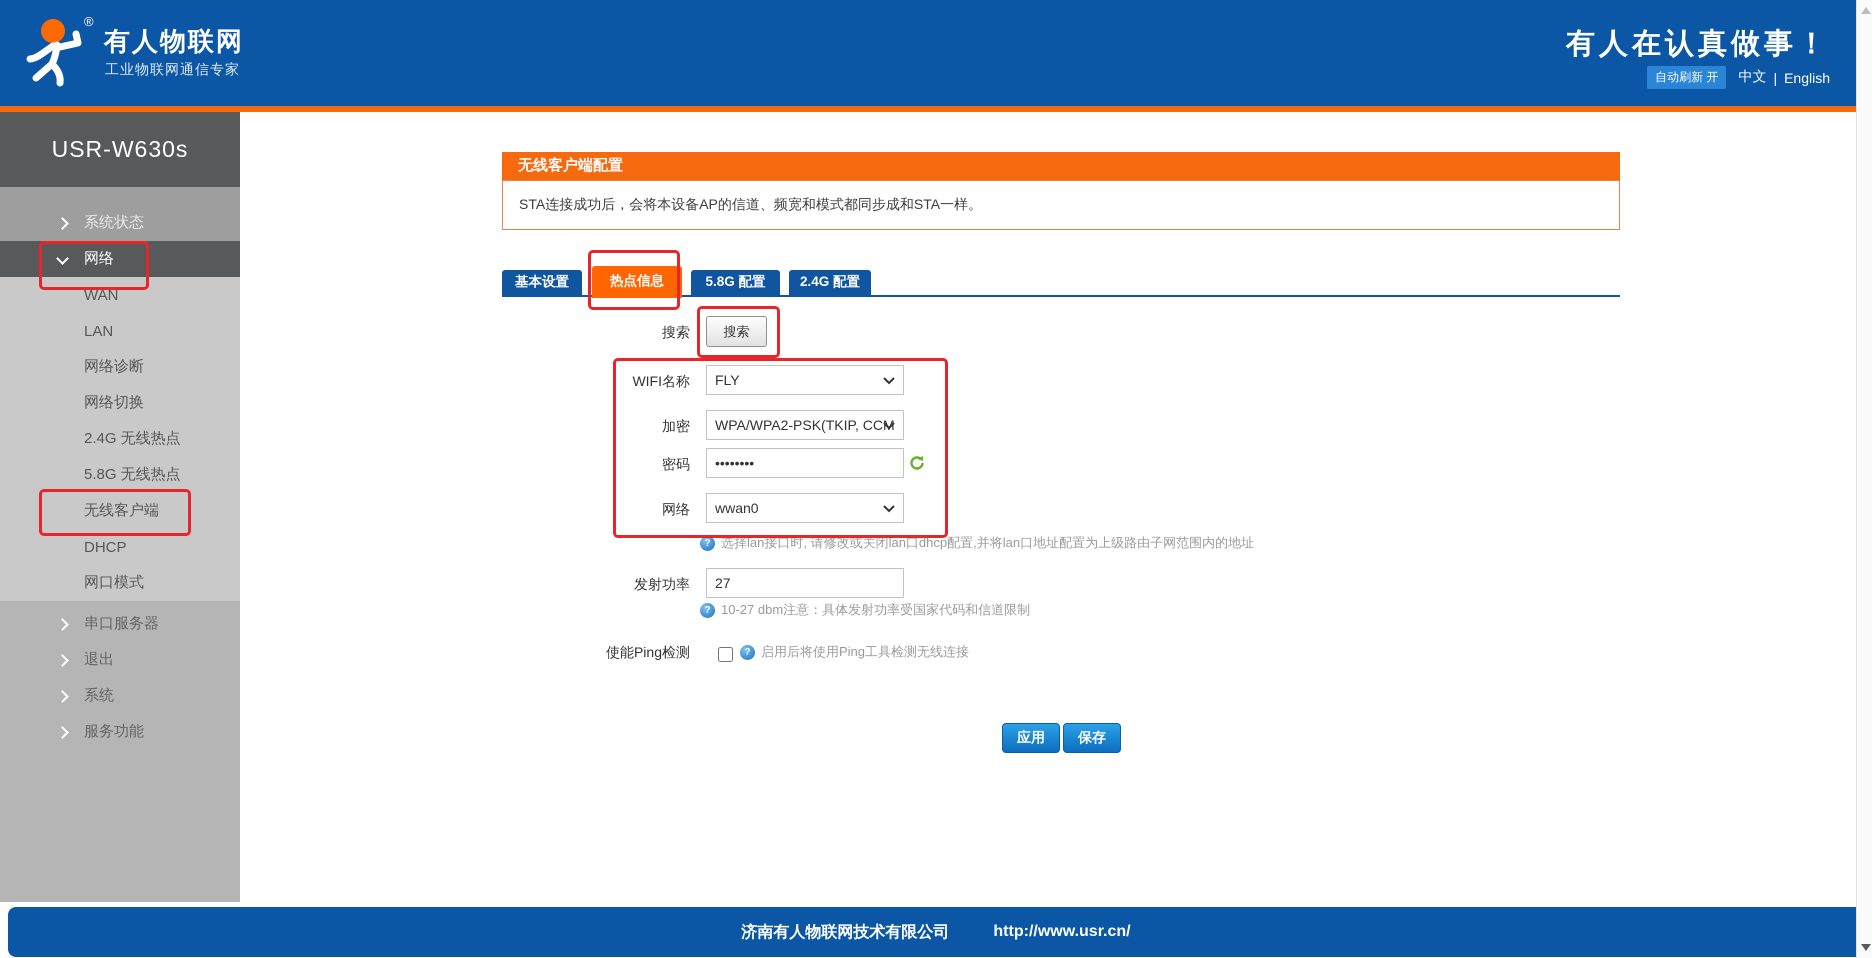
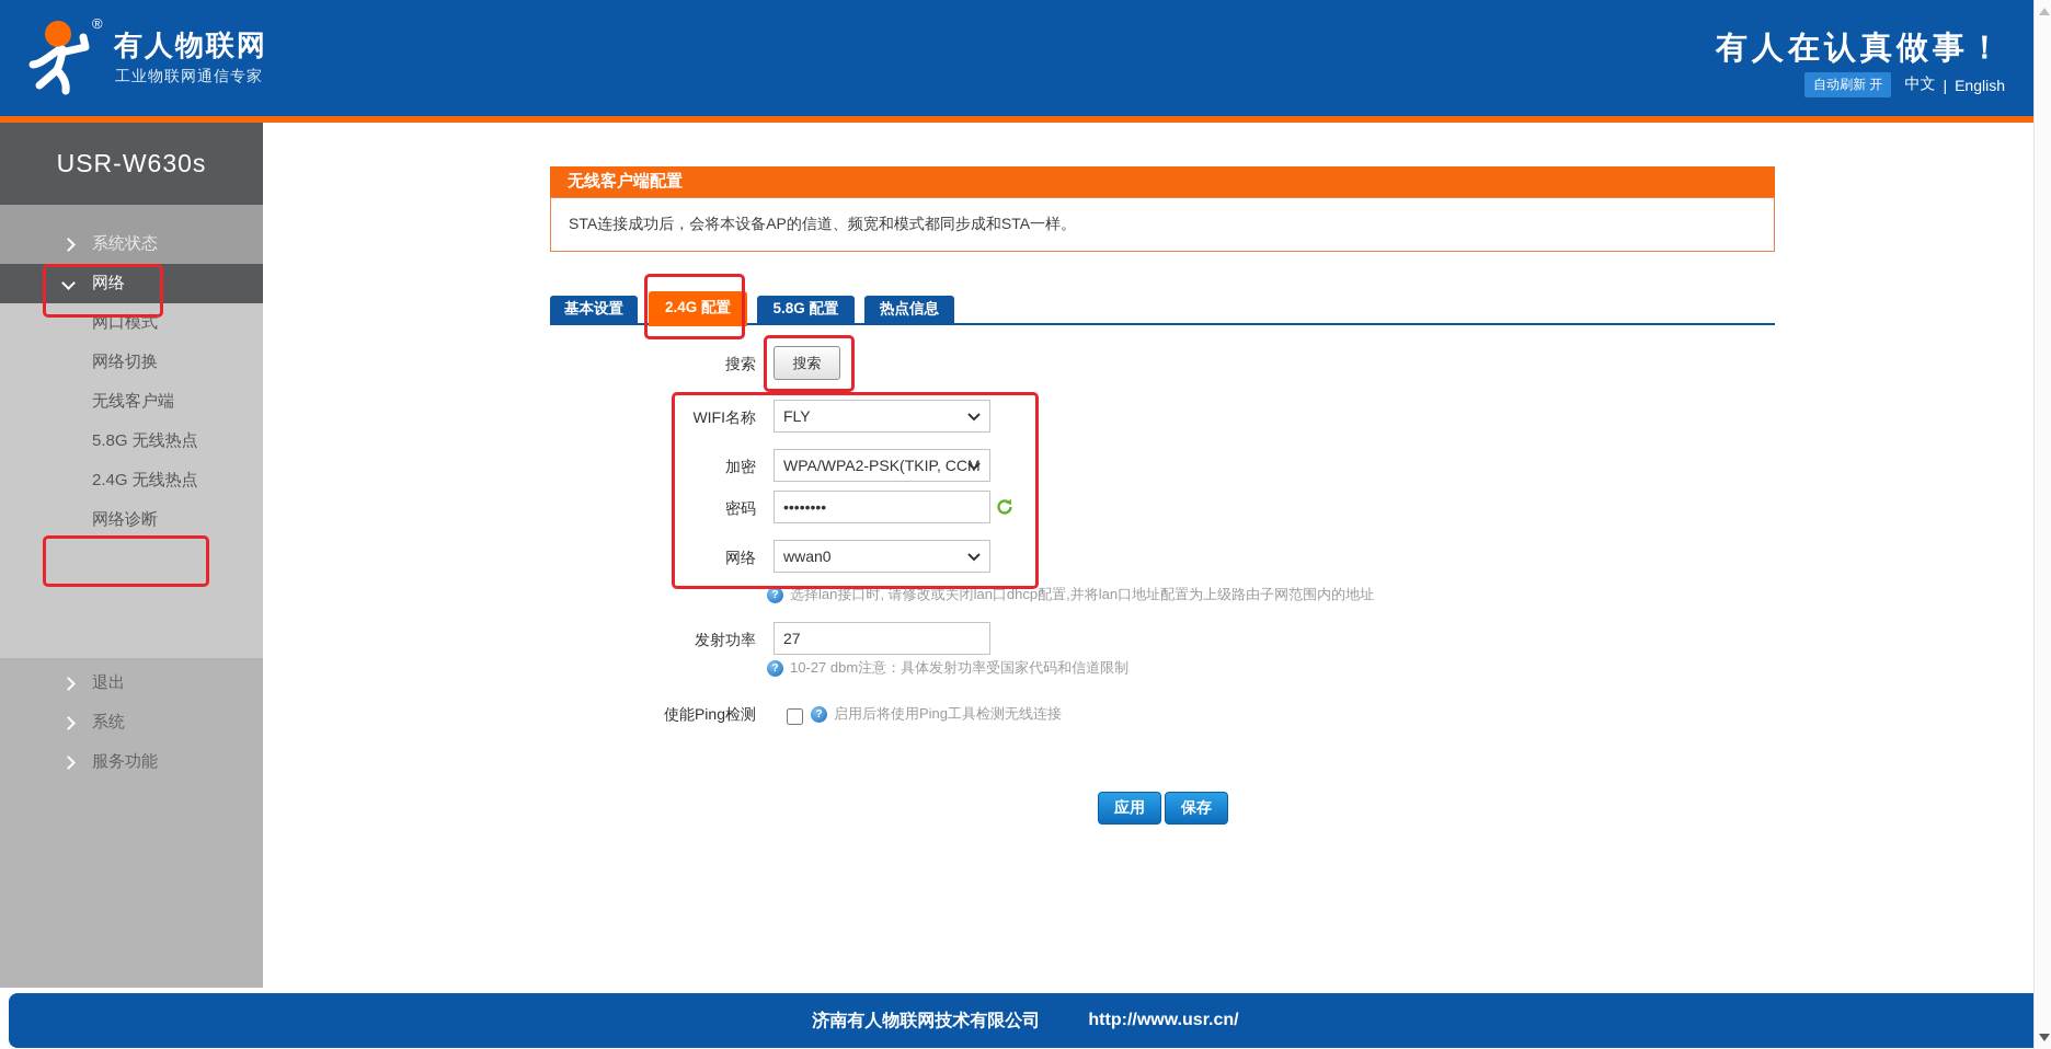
  ®
  有人物联网
  工业物联网通信专家
  有人在认真做事！
  自动刷新 开
  中文
  |
  English
  USR-W630s
  系统状态
  网络
- WAN
- LAN
- 网络诊断
+ 网口模式
  网络切换
- 2.4G 无线热点
+ 无线客户端
  5.8G 无线热点
- 无线客户端
+ 2.4G 无线热点
- DHCP
- 网口模式
+ 网络诊断
- 串口服务器
  退出
  系统
  服务功能
  无线客户端配置
  STA连接成功后，会将本设备AP的信道、频宽和模式都同步成和STA一样。
  基本设置
- 热点信息
+ 2.4G 配置
  5.8G 配置
- 2.4G 配置
+ 热点信息
  搜索
  搜索
  WIFI名称
  FLY
  加密
  WPA/WPA2-PSK(TKIP, CCM
  密码
  ••••••••
  网络
  wwan0
  ?
  选择lan接口时, 请修改或关闭lan口dhcp配置,并将lan口地址配置为上级路由子网范围内的地址
  发射功率
  27
  ?
  10-27 dbm注意：具体发射功率受国家代码和信道限制
  使能Ping检测
  ?
  启用后将使用Ping工具检测无线连接
  应用
  保存
  济南有人物联网技术有限公司
  http://www.usr.cn/
